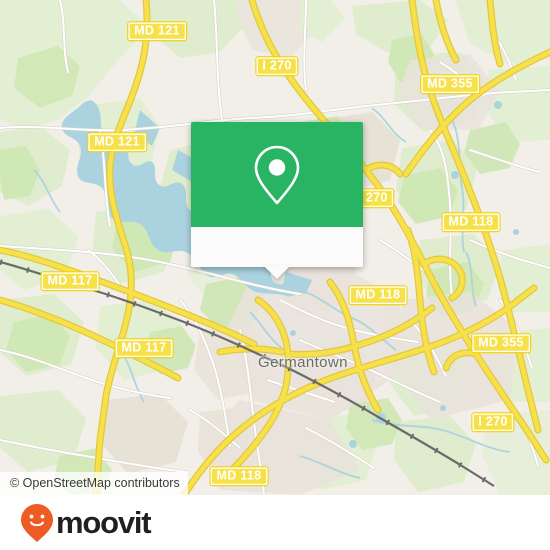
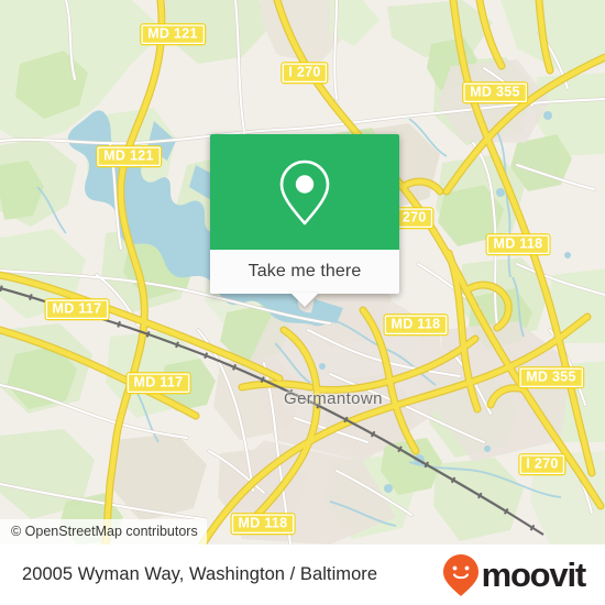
  Germantown
  MD 121
  I 270
  MD 355
  MD 121
  270
  MD 118
  MD 117
  MD 118
  MD 355
  MD 117
  I 270
  MD 118
  © OpenStreetMap contributors
+ Take me there
+ 20005 Wyman Way, Washington / Baltimore
  moovit
